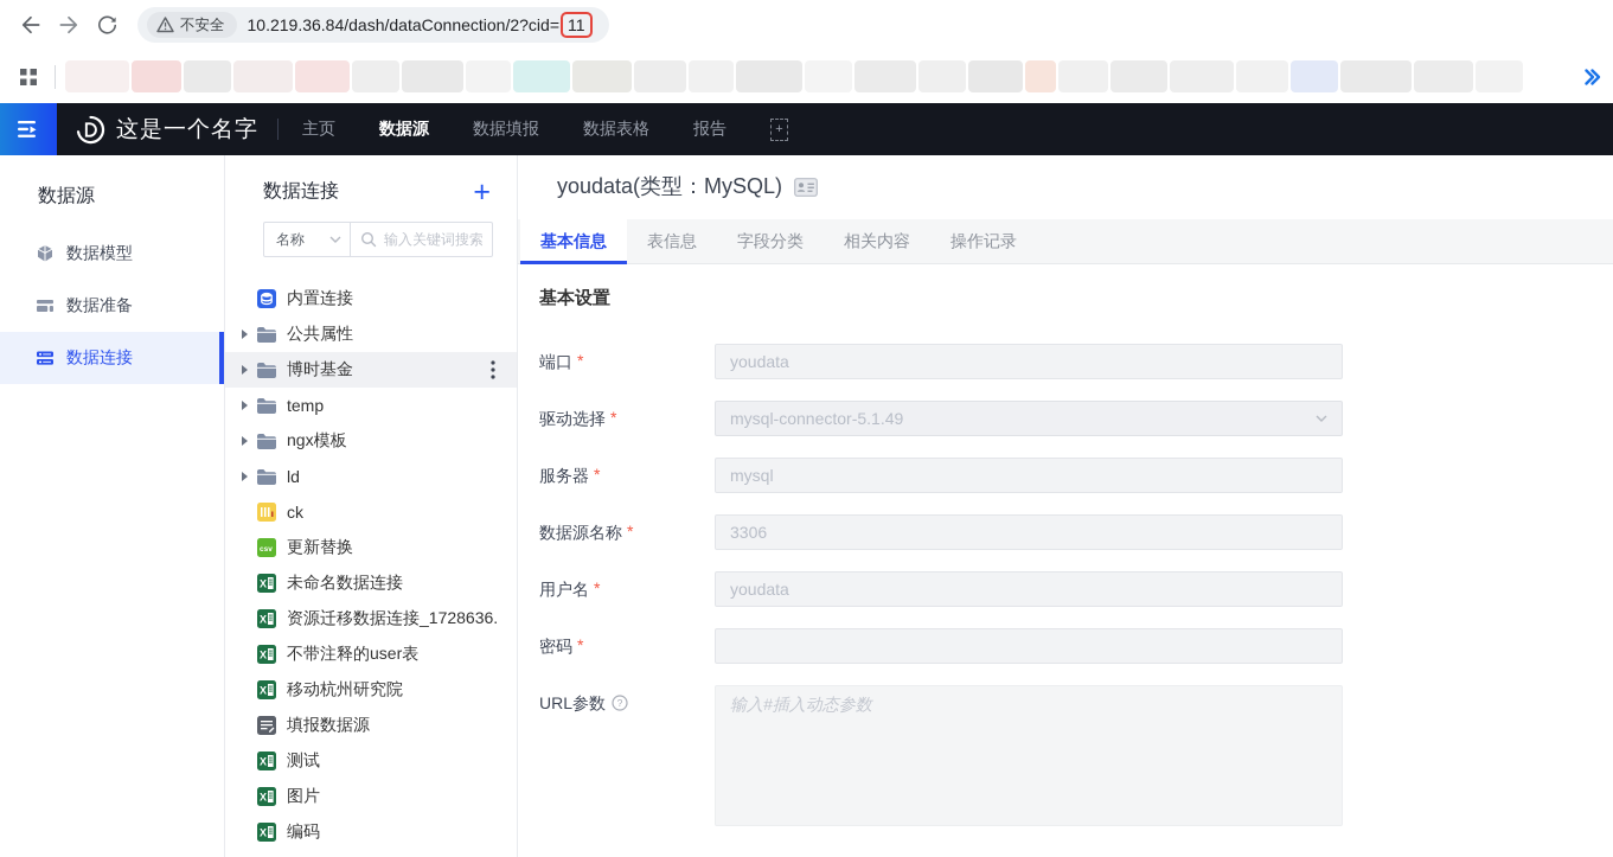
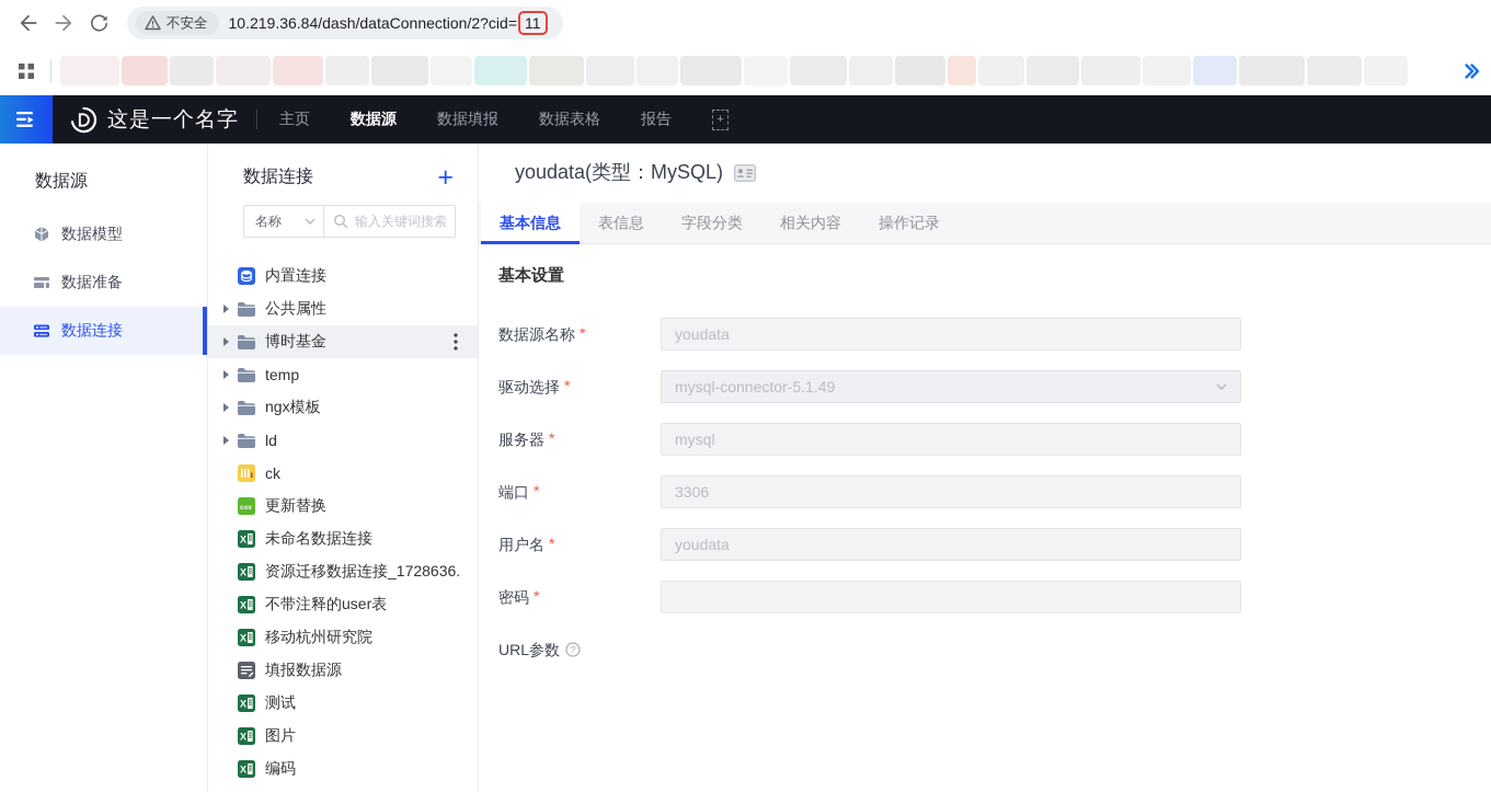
  不安全
  10.219.36.84/dash/dataConnection/2?cid=
  11
  这是一个名字
  主页
  数据源
  数据填报
  数据表格
  报告
  +
  数据源
  数据模型
  数据准备
  数据连接
  数据连接
  +
  名称
  输入关键词搜索
  内置连接
  公共属性
  博时基金
  temp
  ngx模板
  ld
  ck
  更新替换
  X
  未命名数据连接
  X
  资源迁移数据连接_1728636.
  X
  不带注释的user表
  X
  移动杭州研究院
  填报数据源
  X
  测试
  X
  图片
  X
  编码
  youdata(类型：MySQL)
  基本信息
  表信息
  字段分类
  相关内容
  操作记录
  基本设置
- 端口
+ 数据源名称
  *
  youdata
  驱动选择
  *
  mysql-connector-5.1.49
  服务器
  *
  mysql
- 数据源名称
+ 端口
  *
  3306
  用户名
  *
  youdata
  密码
  *
  URL参数
  ?
- 输入#插入动态参数
